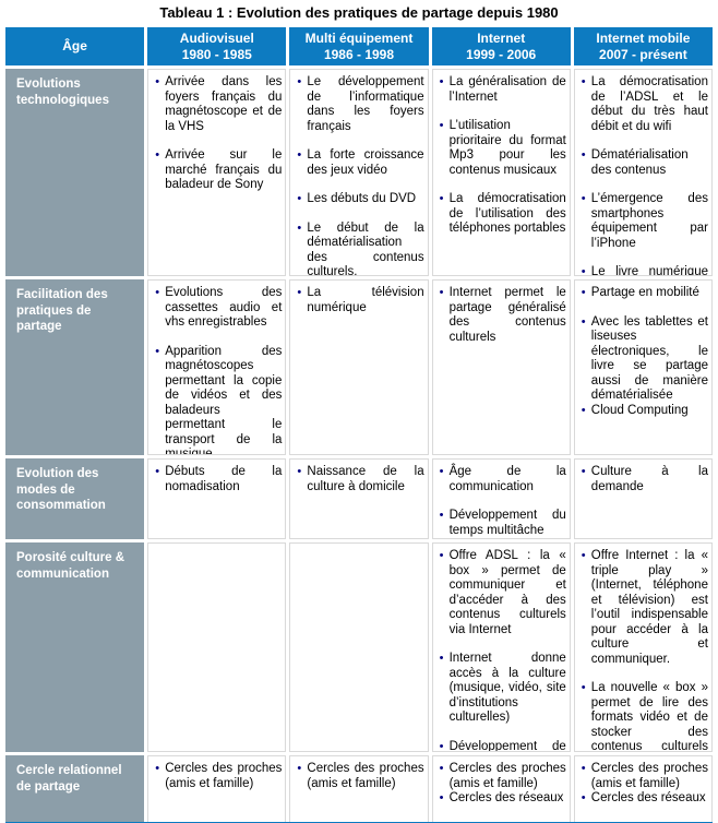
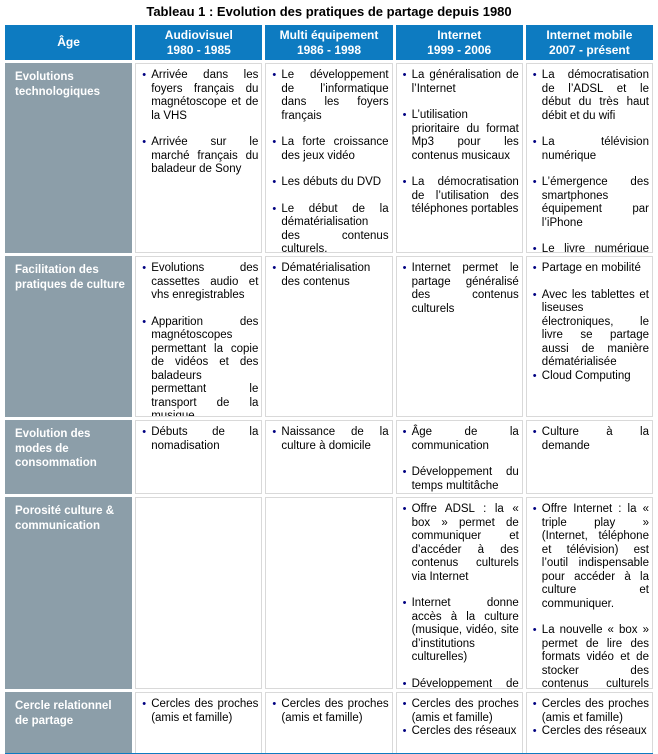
  Tableau 1 : Evolution des pratiques de partage depuis 1980
  Âge
  Audiovisuel
  1980 - 1985
  Multi équipement
  1986 - 1998
  Internet
  1999 - 2006
  Internet mobile
  2007 - présent
  Evolutions technologiques
  •
  Arrivée dans les foyers français du magnétoscope et de la VHS
  •
  Arrivée sur le marché français du baladeur de Sony
  •
  Le développement de l’informatique dans les foyers français
  •
  La forte croissance des jeux vidéo
  •
  Les débuts du DVD
  •
  Le début de la dématérialisation des contenus culturels.
  •
  La généralisation de l’Internet
  •
  L’utilisation prioritaire du format Mp3 pour les contenus musicaux
  •
  La démocratisation de l’utilisation des téléphones portables
  •
  La démocratisation de l’ADSL et le début du très haut débit et du wifi
  •
- Dématérialisation des contenus
+ La télévision numérique
  •
  L’émergence des smartphones équipement par l’iPhone
  •
- Facilitation des pratiques de partage
+ Facilitation des pratiques de culture
  •
  Evolutions des cassettes audio et vhs enregistrables
  •
  Apparition des magnétoscopes permettant la copie de vidéos et des baladeurs permettant le transport de la
  •
- La télévision numérique
+ Dématérialisation des contenus
  •
  Internet permet le partage généralisé des contenus culturels
  •
  Partage en mobilité
  •
  Avec les tablettes et liseuses électroniques, le livre se partage aussi de manière dématérialisée
  •
  Cloud Computing
  Evolution des modes de consommation
  •
  Débuts de la nomadisation
  •
  Naissance de la culture à domicile
  •
  Âge de la communication
  •
  Développement du temps multitâche
  •
  Culture à la demande
  Porosité culture & communication
  •
  Offre ADSL : la « box » permet de communiquer et d’accéder à des contenus culturels via Internet
  •
  Internet donne accès à la culture (musique, vidéo, site d’institutions culturelles)
  •
  •
  Offre Internet : la « triple play » (Internet, téléphone et télévision) est l’outil indispensable pour accéder à la culture et communiquer.
  •
  La nouvelle « box » permet de lire des formats vidéo et de stocker des contenus culturels
  Cercle relationnel de partage
  •
  Cercles des proches (amis et famille)
  •
  Cercles des proches (amis et famille)
  •
  Cercles des proches (amis et famille)
  •
  Cercles des réseaux
  •
  Cercles des proches (amis et famille)
  •
  Cercles des réseaux
